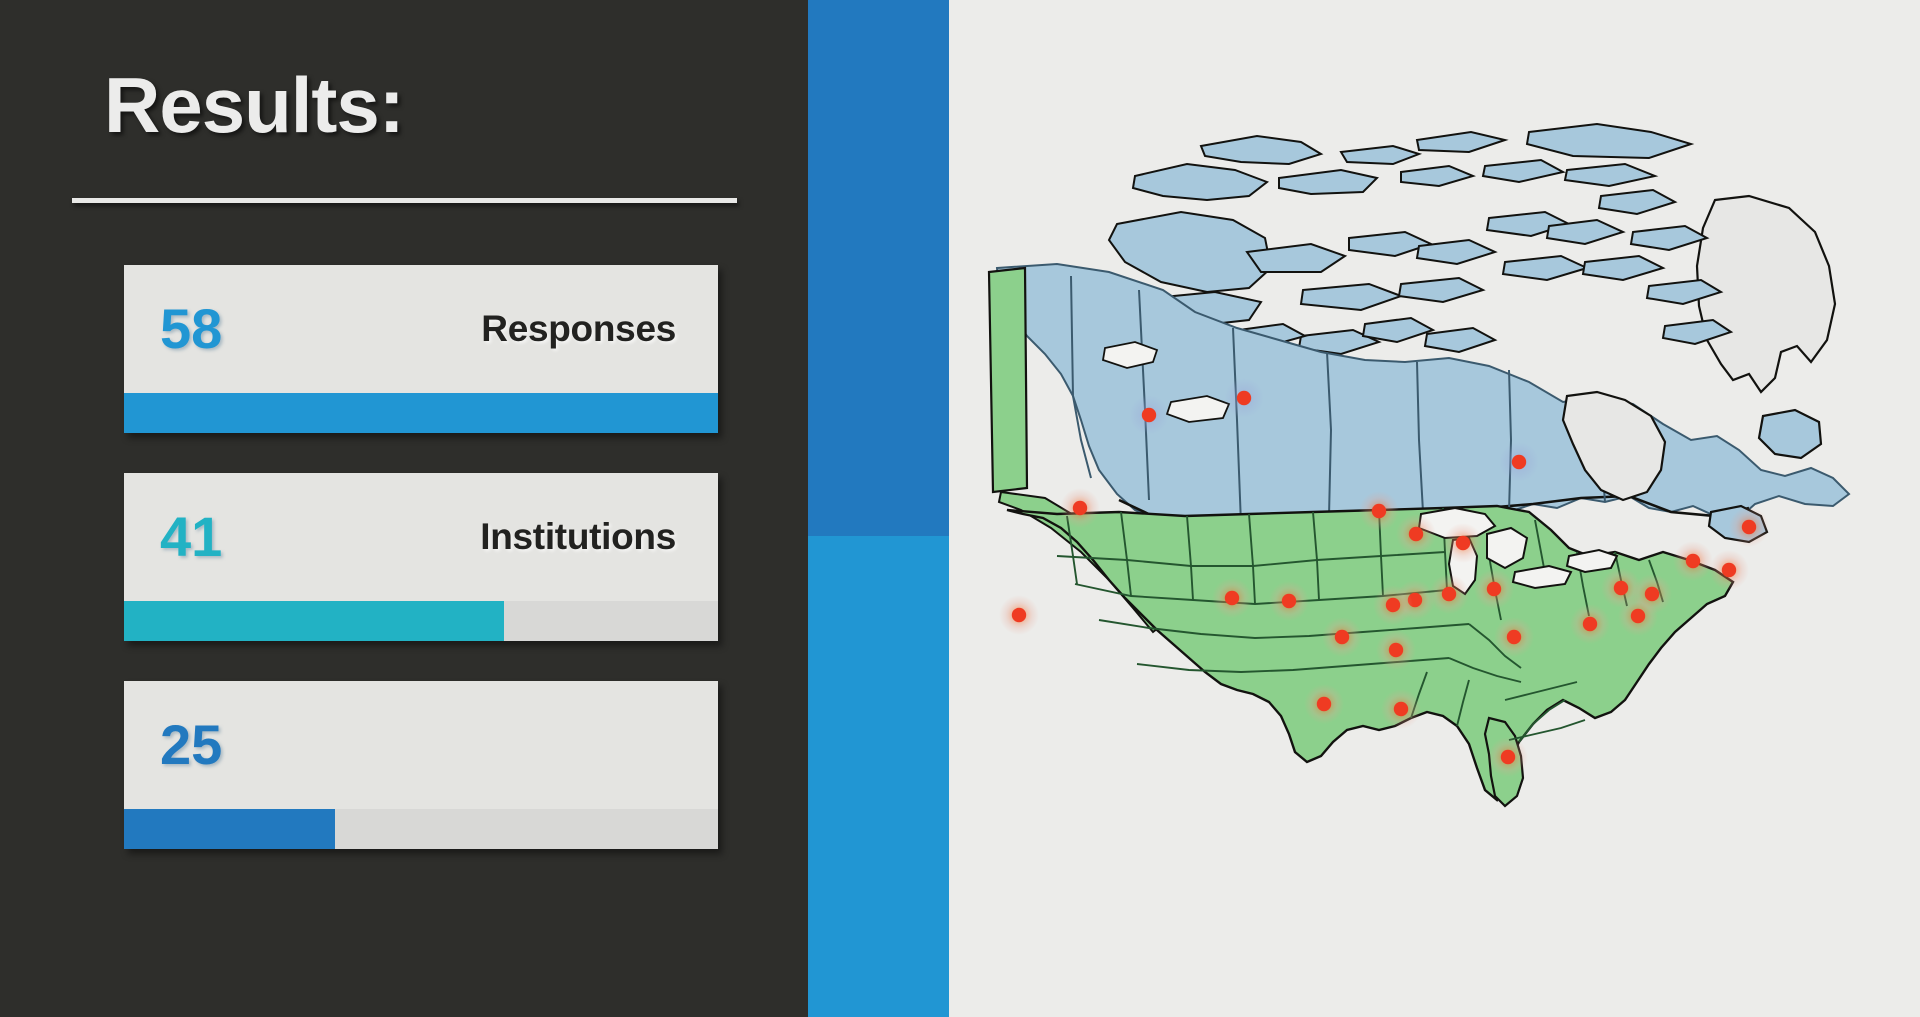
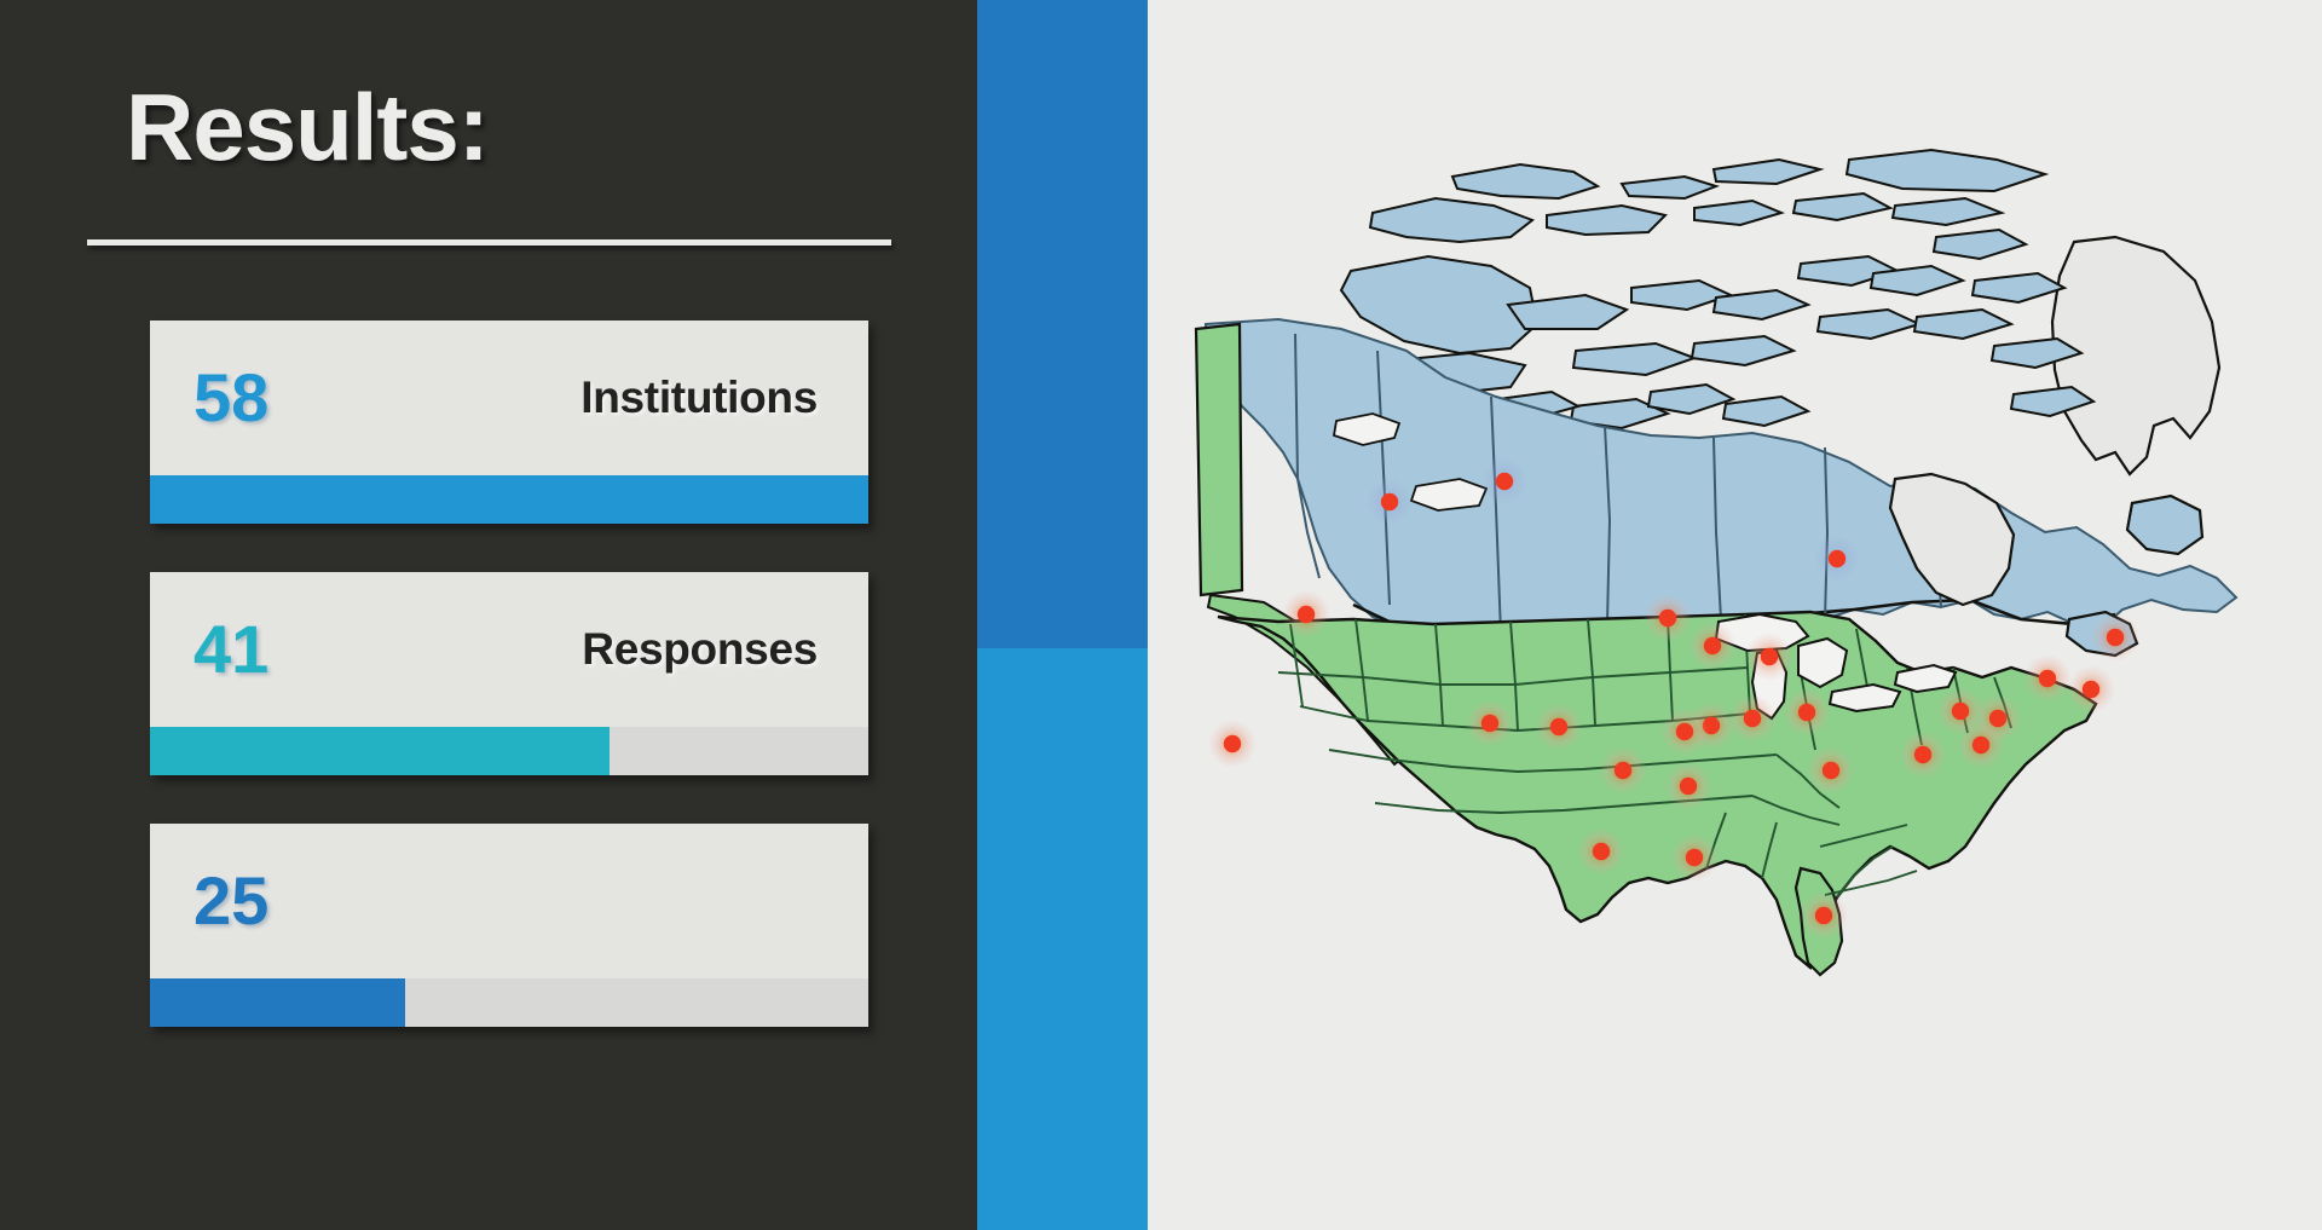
  Results:
  58
- Responses
+ Institutions
  41
- Institutions
+ Responses
  25
